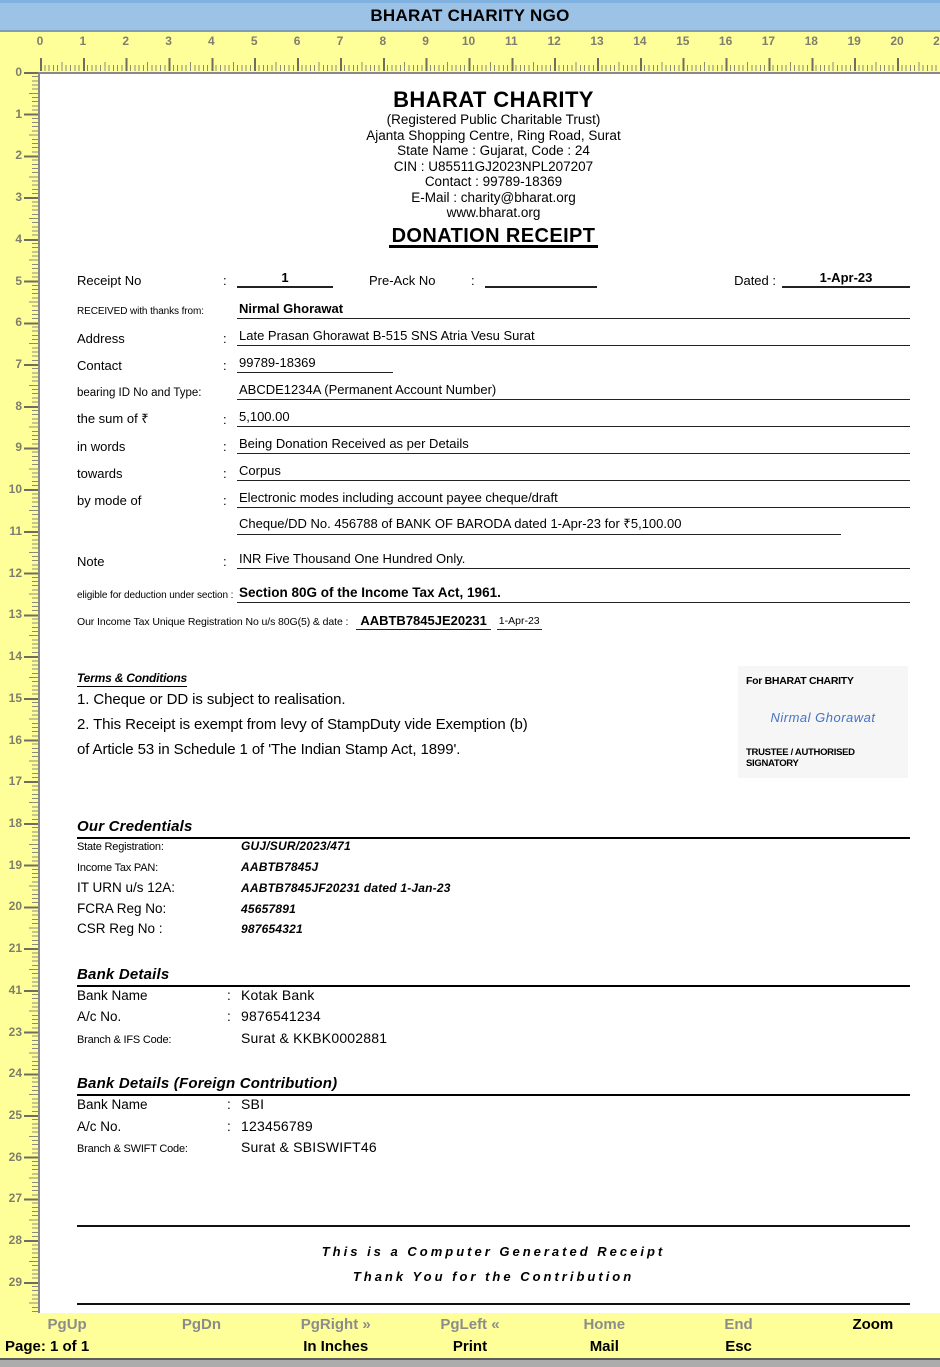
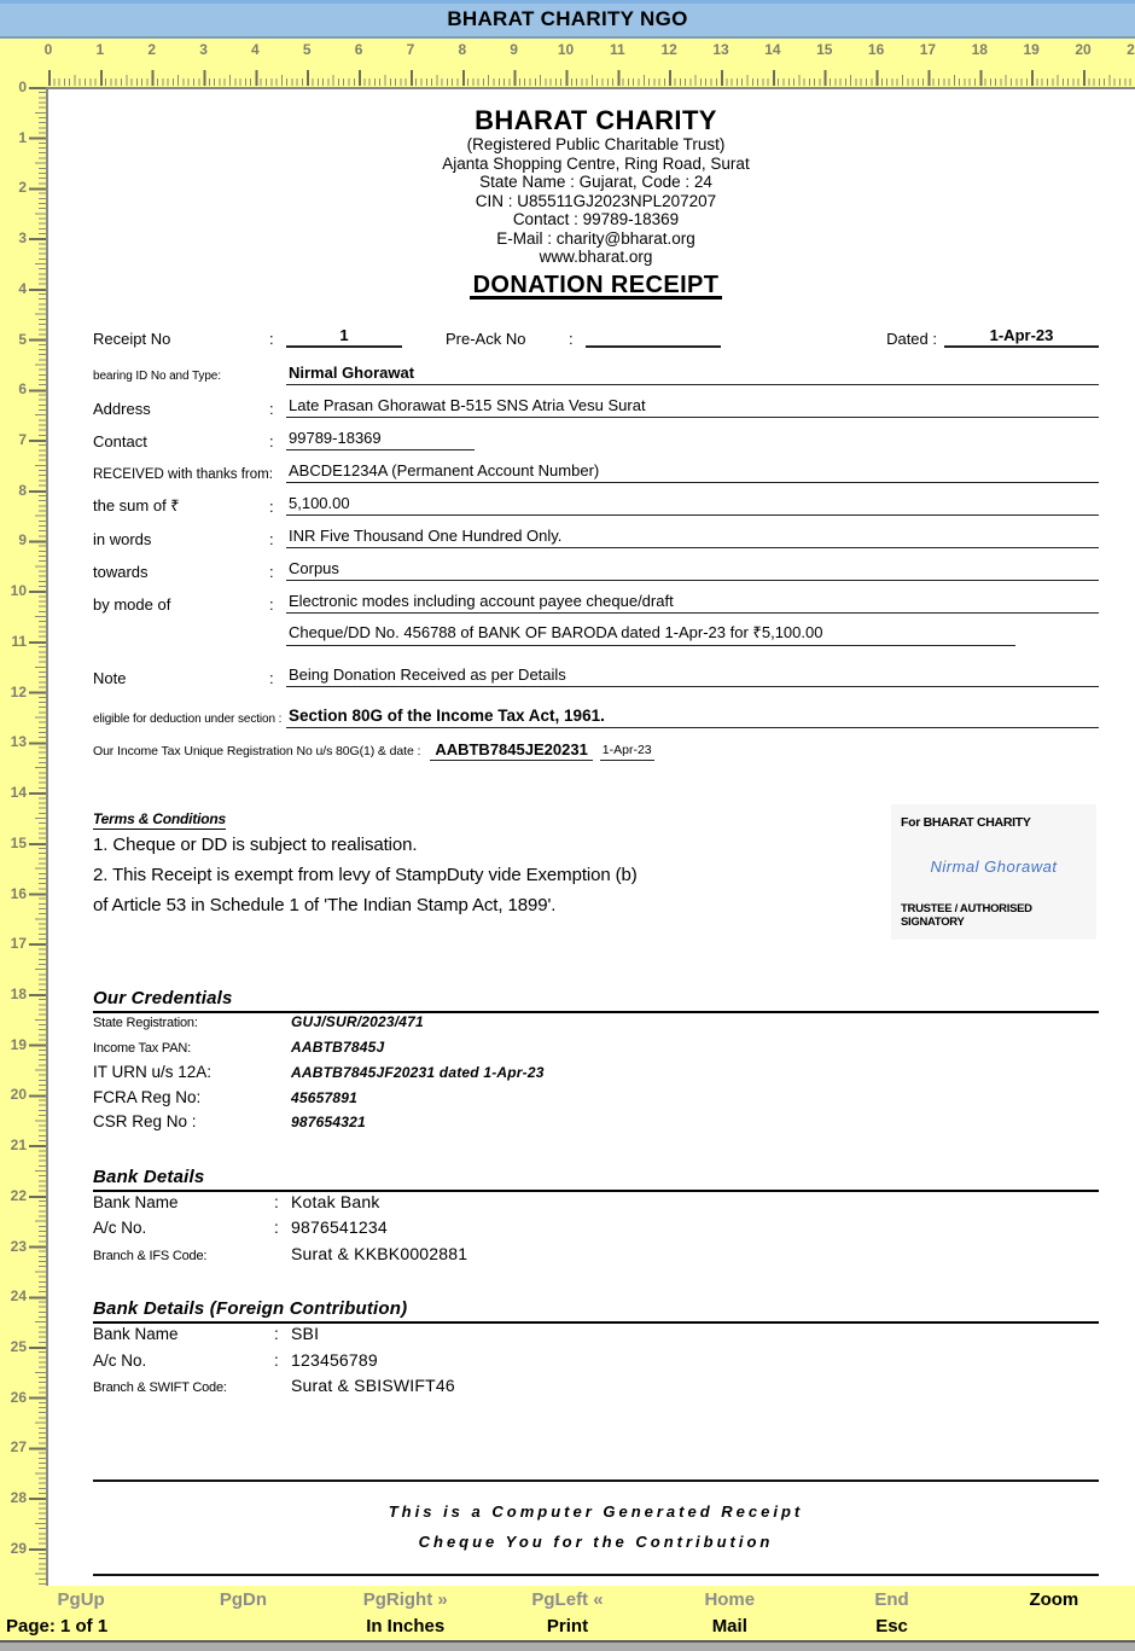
  BHARAT CHARITY NGO
  0
  1
  2
  3
  4
  5
  6
  7
  8
  9
  10
  11
  12
  13
  14
  15
  16
  17
  18
  19
  20
  0
  1
  2
  3
  4
  5
  6
  7
  8
  9
  10
  11
  12
  13
  14
  15
  16
  17
  18
  19
  20
  21
- 41
+ 22
  23
  24
  25
  26
  27
  28
  29
  BHARAT CHARITY
  (Registered Public Charitable Trust)
  Ajanta Shopping Centre, Ring Road, Surat
  State Name : Gujarat, Code : 24
  CIN : U85511GJ2023NPL207207
  Contact : 99789-18369
  E-Mail : charity@bharat.org
  www.bharat.org
  DONATION RECEIPT
  Receipt No
  :
  1
  Pre-Ack No
  :
  Dated :
  1-Apr-23
- RECEIVED with thanks from:
+ bearing ID No and Type:
  Nirmal Ghorawat
  Address
  :
  Late Prasan Ghorawat B-515 SNS Atria Vesu Surat
  Contact
  :
  99789-18369
- bearing ID No and Type:
+ RECEIVED with thanks from:
  ABCDE1234A (Permanent Account Number)
  the sum of ₹
  :
  5,100.00
  in words
  :
- Being Donation Received as per Details
+ INR Five Thousand One Hundred Only.
  towards
  :
  Corpus
  by mode of
  :
  Electronic modes including account payee cheque/draft
  Cheque/DD No. 456788 of BANK OF BARODA dated 1-Apr-23 for ₹5,100.00
  Note
  :
- INR Five Thousand One Hundred Only.
+ Being Donation Received as per Details
  eligible for deduction under section :
  Section 80G of the Income Tax Act, 1961.
- Our Income Tax Unique Registration No u/s 80G(5) & date :
+ Our Income Tax Unique Registration No u/s 80G(1) & date :
  AABTB7845JE20231
  1-Apr-23
  Terms & Conditions
  1. Cheque or DD is subject to realisation.
  2. This Receipt is exempt from levy of StampDuty vide Exemption (b)
  of Article 53 in Schedule 1 of 'The Indian Stamp Act, 1899'.
  For BHARAT CHARITY
  Nirmal Ghorawat
  TRUSTEE / AUTHORISED SIGNATORY
  Our Credentials
  State Registration:
  GUJ/SUR/2023/471
  Income Tax PAN:
  AABTB7845J
  IT URN u/s 12A:
- AABTB7845JF20231 dated 1-Jan-23
+ AABTB7845JF20231 dated 1-Apr-23
  FCRA Reg No:
  45657891
  CSR Reg No :
  987654321
  Bank Details
  Bank Name
  :
  Kotak Bank
  A/c No.
  :
  9876541234
  Branch & IFS Code:
  Surat & KKBK0002881
  Bank Details (Foreign Contribution)
  Bank Name
  :
  SBI
  A/c No.
  :
  123456789
  Branch & SWIFT Code:
  Surat & SBISWIFT46
  This is a Computer Generated Receipt
- Thank You for the Contribution
+ Cheque You for the Contribution
  PgUp
  PgDn
  PgRight »
  PgLeft «
  Home
  End
  Zoom
  Page: 1 of 1
  In Inches
  Print
  Mail
  Esc
